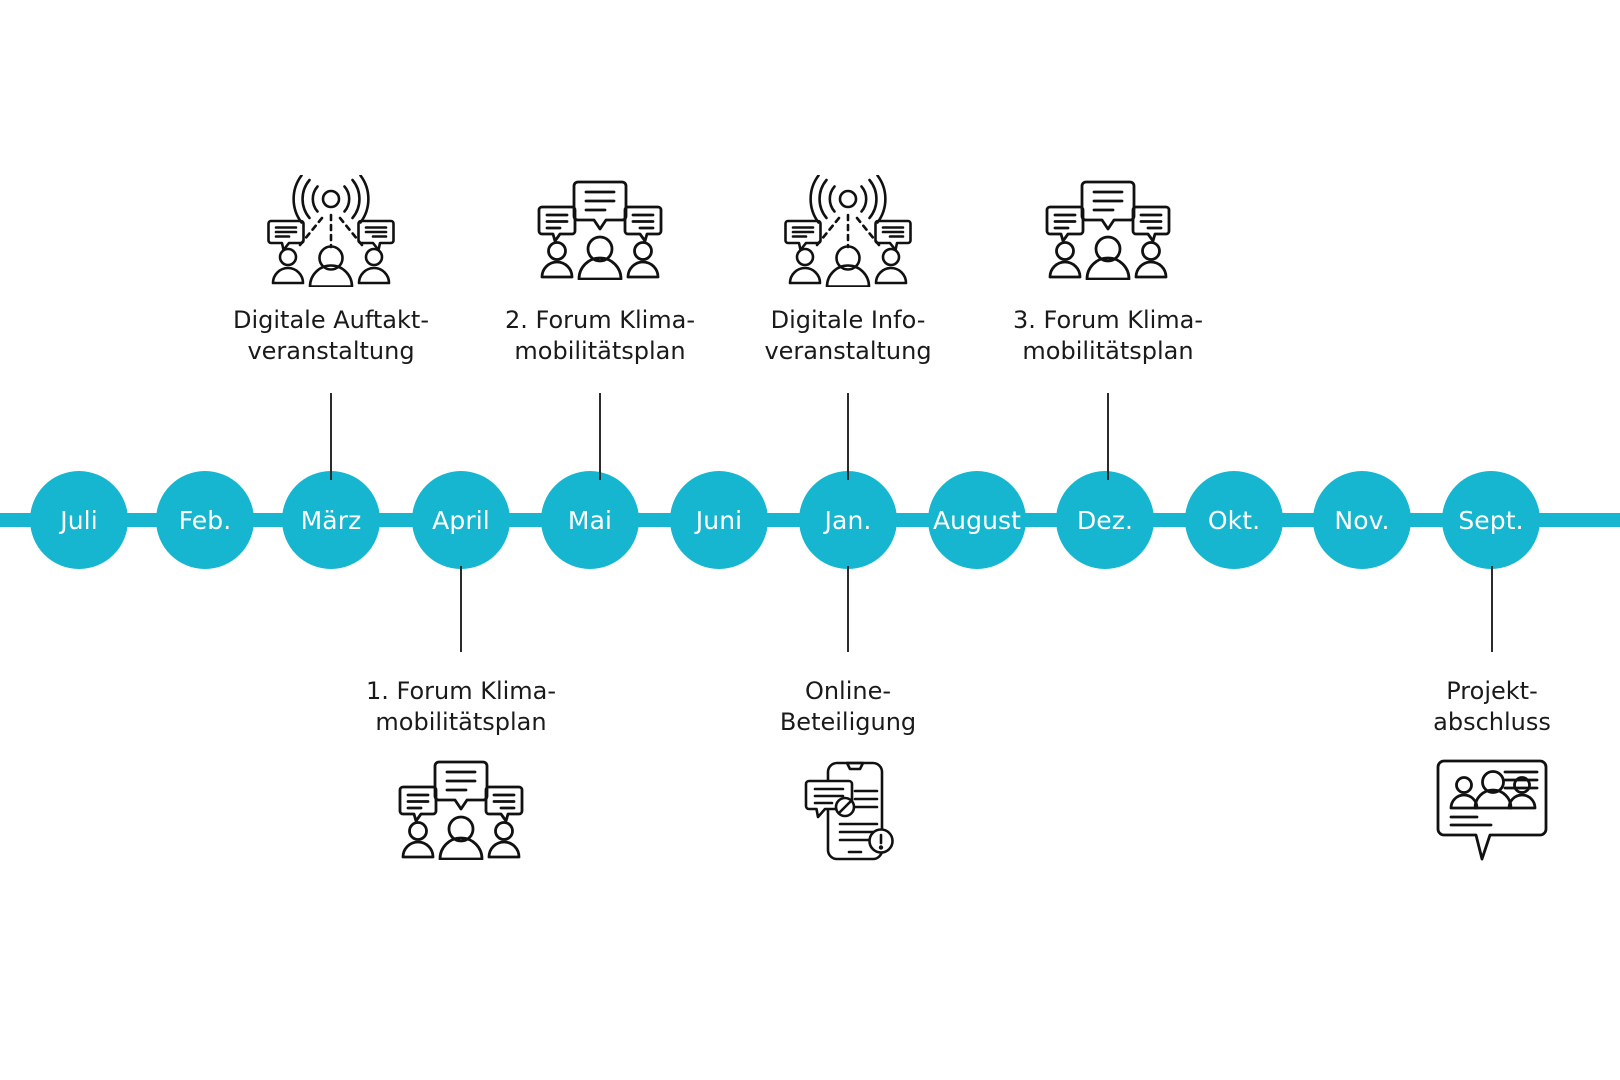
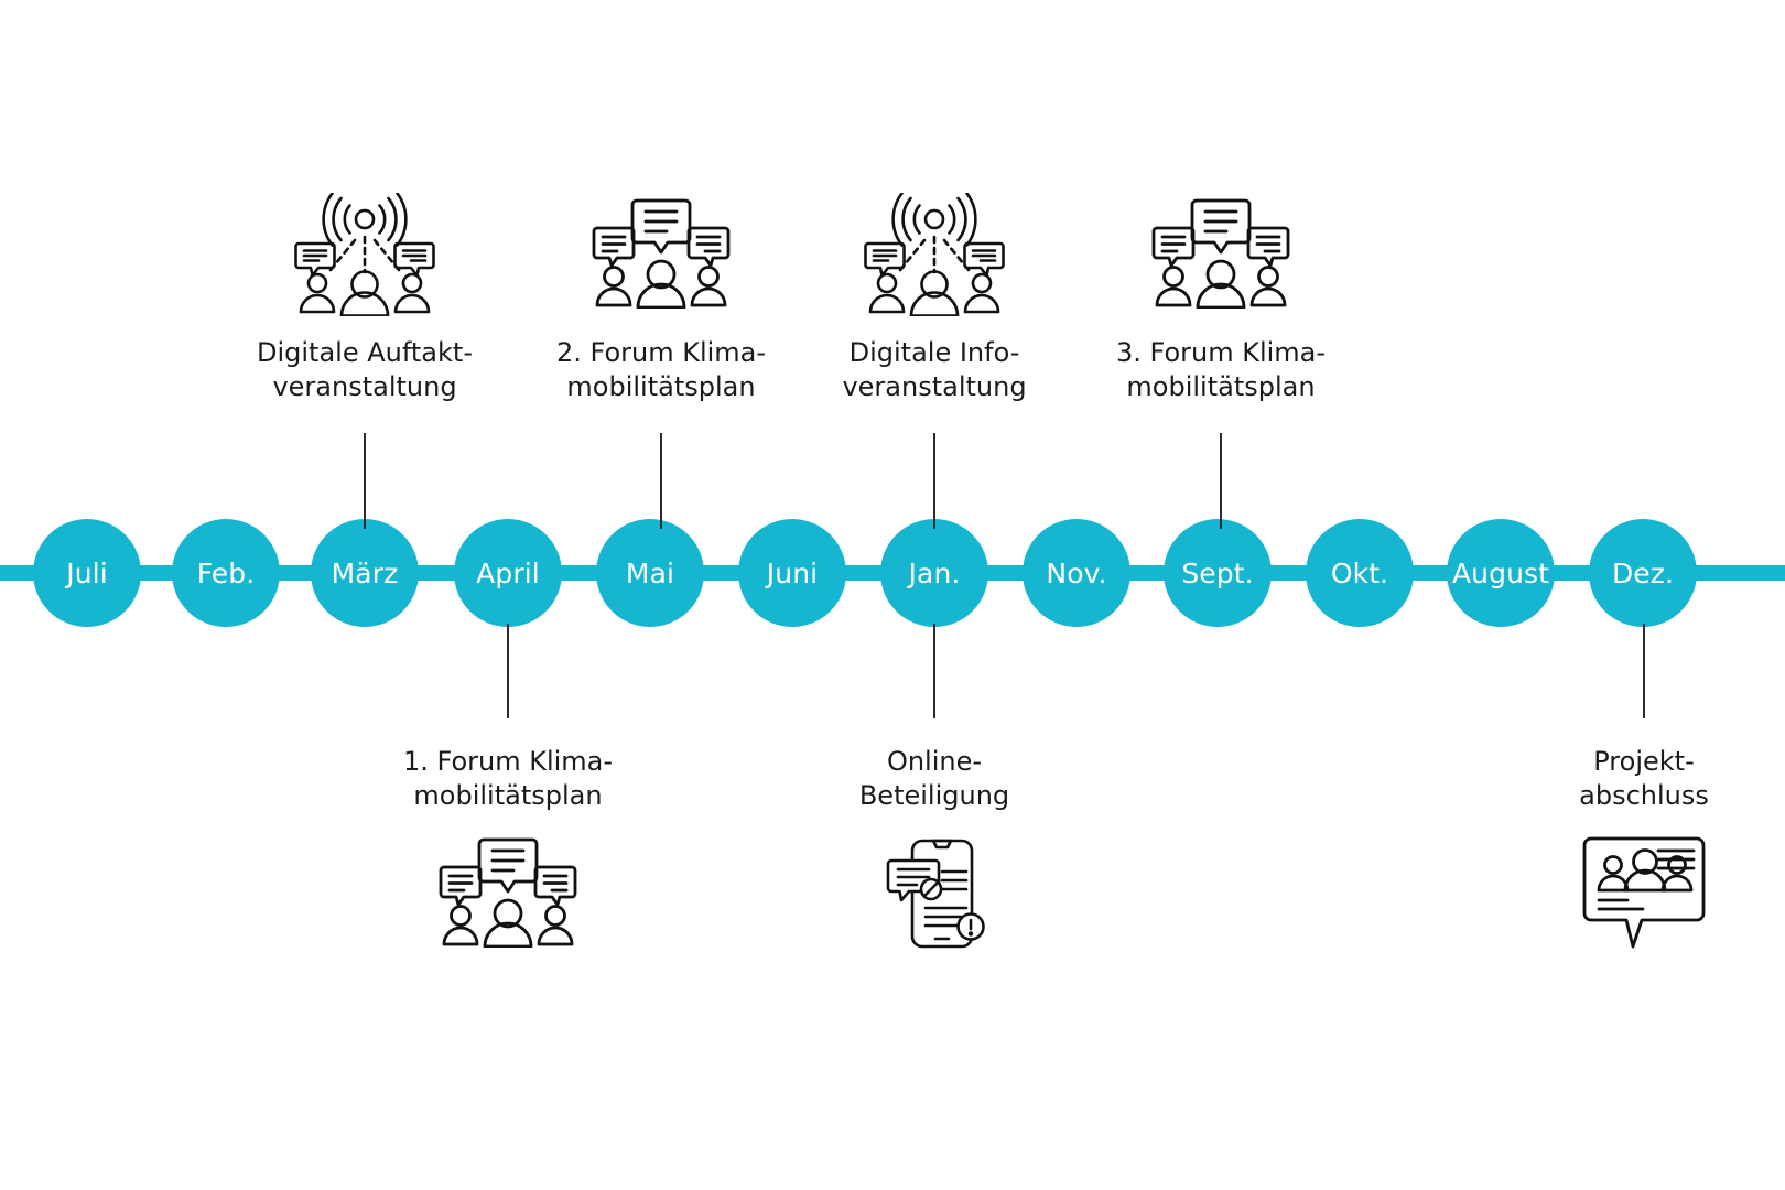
  Juli
  Feb.
  März
  April
  Mai
  Juni
  Jan.
- August
+ Nov.
- Dez.
+ Sept.
  Okt.
- Nov.
+ August
- Sept.
+ Dez.
  Digitale Auftakt-
  veranstaltung
  2. Forum Klima-
  mobilitätsplan
  Digitale Info-
  veranstaltung
  3. Forum Klima-
  mobilitätsplan
  1. Forum Klima-
  mobilitätsplan
  Online-
  Beteiligung
  Projekt-
  abschluss
